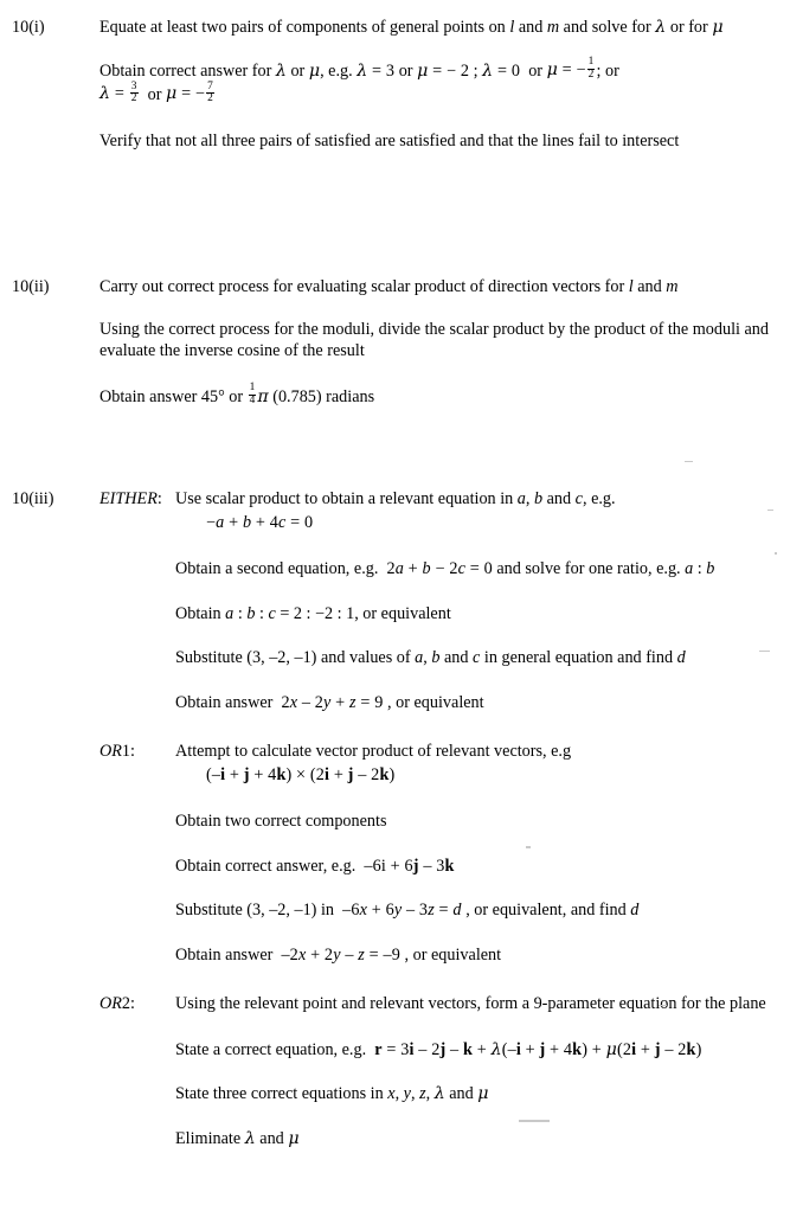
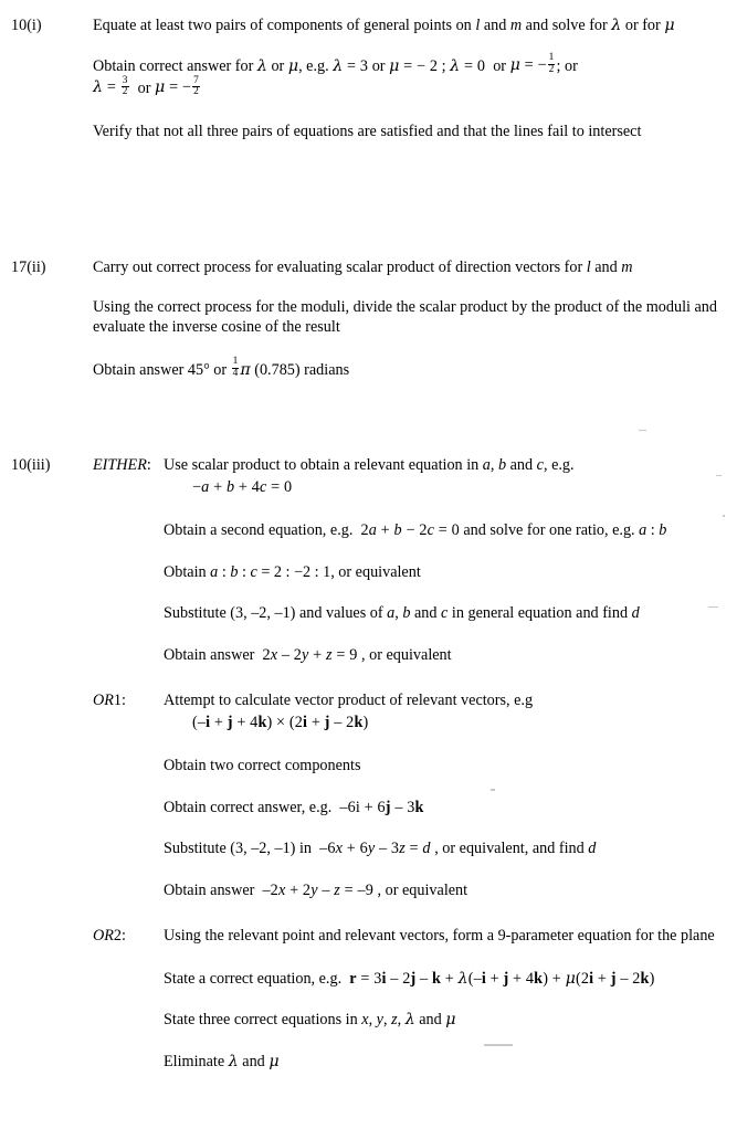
  10(i)
  Equate at least two pairs of components of general points on l and m and solve for λ or for μ
  Obtain correct answer for λ or μ, e.g. λ = 3 or μ = − 2 ; λ = 0 or μ = −
  1
  2
  ; or
  λ =
  3
  2
  or μ = −
  7
  2
- Verify that not all three pairs of satisfied are satisfied and that the lines fail to intersect
+ Verify that not all three pairs of equations are satisfied and that the lines fail to intersect
- 10(ii)
+ 17(ii)
  Carry out correct process for evaluating scalar product of direction vectors for l and m
  Using the correct process for the moduli, divide the scalar product by the product of the moduli and evaluate the inverse cosine of the result
  Obtain answer 45° or
  1
  4
  π (0.785) radians
  10(iii)
  EITHER:
  Use scalar product to obtain a relevant equation in a, b and c, e.g.
  −a + b + 4c = 0
  Obtain a second equation, e.g. 2a + b − 2c = 0 and solve for one ratio, e.g. a : b
  Obtain a : b : c = 2 : −2 : 1, or equivalent
  Substitute (3, –2, –1) and values of a, b and c in general equation and find d
  Obtain answer 2x – 2y + z = 9 , or equivalent
  OR1:
  Attempt to calculate vector product of relevant vectors, e.g
  (–i + j + 4k) × (2i + j – 2k)
  Obtain two correct components
  Obtain correct answer, e.g. –6i + 6j – 3k
  Substitute (3, –2, –1) in –6x + 6y – 3z = d , or equivalent, and find d
  Obtain answer –2x + 2y – z = –9 , or equivalent
  OR2:
  Using the relevant point and relevant vectors, form a 9-parameter equation for the plane
  State a correct equation, e.g. r = 3i – 2j – k + λ(–i + j + 4k) + μ(2i + j – 2k)
  State three correct equations in x, y, z, λ and μ
  Eliminate λ and μ
